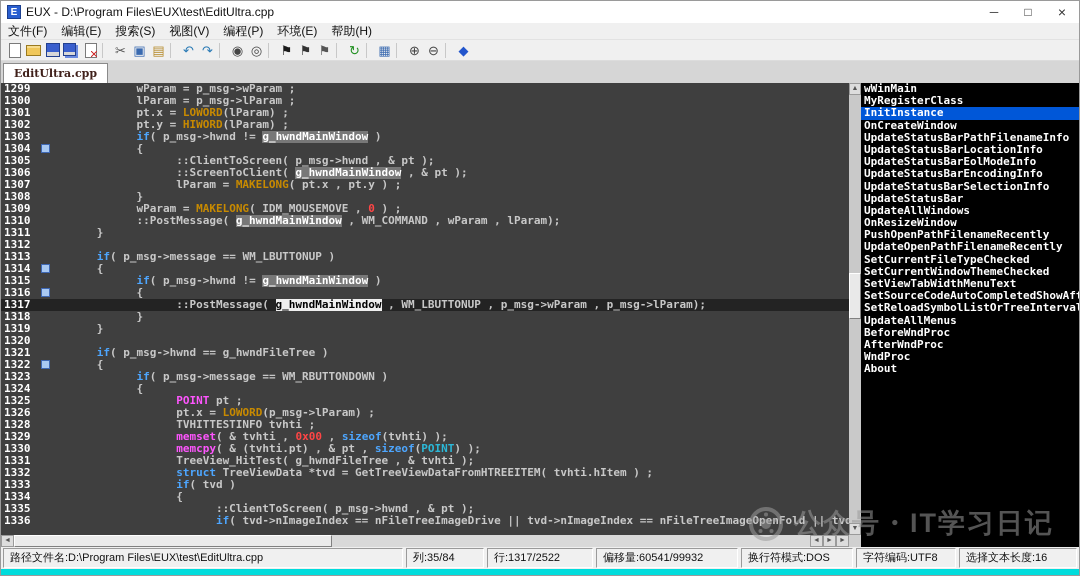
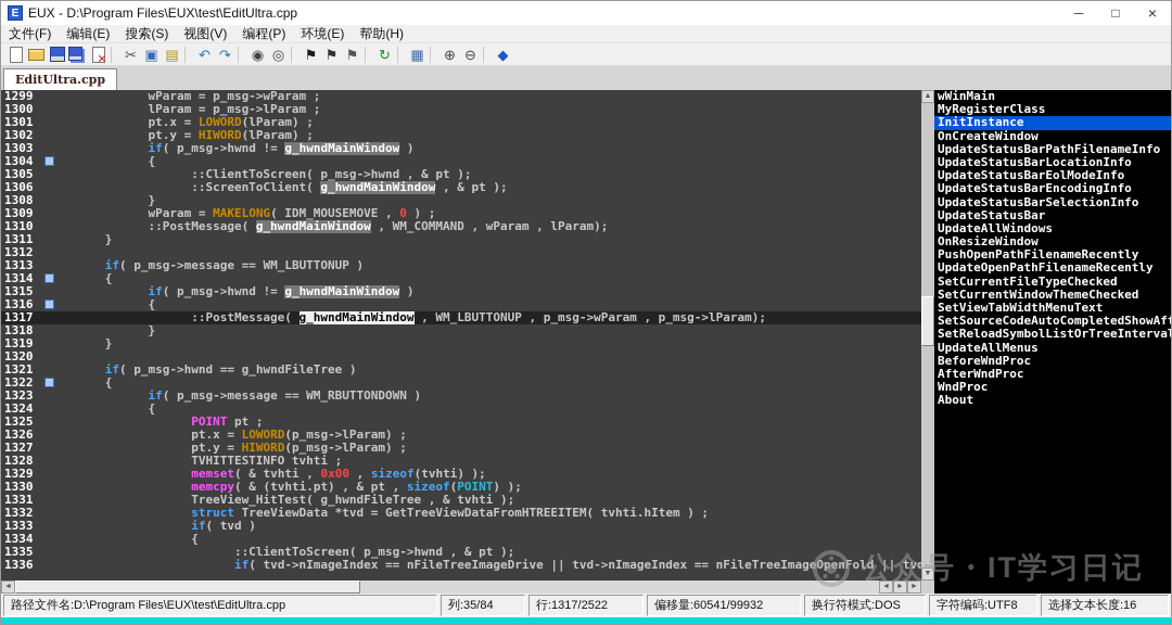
  E
  EUX - D:\Program Files\EUX\test\EditUltra.cpp
  ─
  □
  ×
  文件(F)
  编辑(E)
  搜索(S)
  视图(V)
  编程(P)
  环境(E)
  帮助(H)
  ✂
  ▣
  ▤
  ↶
  ↷
  ◉
  ◎
  ⚑
  ⚑
  ⚑
  ↻
  ▦
  ⊕
  ⊖
  ◆
  EditUltra.cpp
  1299
  wParam = p_msg->wParam ;
  1300
  lParam = p_msg->lParam ;
  1301
  pt.x = LOWORD(lParam) ;
  1302
  pt.y = HIWORD(lParam) ;
  1303
  if( p_msg->hwnd != g_hwndMainWindow )
  1304
  {
  1305
  ::ClientToScreen( p_msg->hwnd , & pt );
  1306
  ::ScreenToClient( g_hwndMainWindow , & pt );
- 1307
- lParam = MAKELONG( pt.x , pt.y ) ;
  1308
  }
  1309
  wParam = MAKELONG( IDM_MOUSEMOVE , 0 ) ;
  1310
  ::PostMessage( g_hwndMainWindow , WM_COMMAND , wParam , lParam);
  1311
  }
  1312
  1313
  if( p_msg->message == WM_LBUTTONUP )
  1314
  {
  1315
  if( p_msg->hwnd != g_hwndMainWindow )
  1316
  {
  1317
  ::PostMessage( g_hwndMainWindow , WM_LBUTTONUP , p_msg->wParam , p_msg->lParam);
  1318
  }
  1319
  }
  1320
  1321
  if( p_msg->hwnd == g_hwndFileTree )
  1322
  {
  1323
  if( p_msg->message == WM_RBUTTONDOWN )
  1324
  {
  1325
  POINT pt ;
  1326
  pt.x = LOWORD(p_msg->lParam) ;
+ 1327
+ pt.y = HIWORD(p_msg->lParam) ;
  1328
  TVHITTESTINFO tvhti ;
  1329
  memset( & tvhti , 0x00 , sizeof(tvhti) );
  1330
  memcpy( & (tvhti.pt) , & pt , sizeof(POINT) );
  1331
  TreeView_HitTest( g_hwndFileTree , & tvhti );
  1332
  struct TreeViewData *tvd = GetTreeViewDataFromHTREEITEM( tvhti.hItem ) ;
  1333
  if( tvd )
  1334
  {
  1335
  ::ClientToScreen( p_msg->hwnd , & pt );
  1336
  if( tvd->nImageIndex == nFileTreeImageDrive || tvd->nImageIndex == nFileTreeImageOpenFold || tv
  wWinMain
  MyRegisterClass
  InitInstance
  OnCreateWindow
  UpdateStatusBarPathFilenameInfo
  UpdateStatusBarLocationInfo
  UpdateStatusBarEolModeInfo
  UpdateStatusBarEncodingInfo
  UpdateStatusBarSelectionInfo
  UpdateStatusBar
  UpdateAllWindows
  OnResizeWindow
  PushOpenPathFilenameRecently
  UpdateOpenPathFilenameRecently
  SetCurrentFileTypeChecked
  SetCurrentWindowThemeChecked
  SetViewTabWidthMenuText
  SetSourceCodeAutoCompletedShowAf
  SetReloadSymbolListOrTreeInterva
  UpdateAllMenus
  BeforeWndProc
  AfterWndProc
  WndProc
  About
  路径文件名:D:\Program Files\EUX\test\EditUltra.cpp
  列:35/84
  行:1317/2522
  偏移量:60541/99932
  换行符模式:DOS
  字符编码:UTF8
  选择文本长度:16
  公众号・IT学习日记
